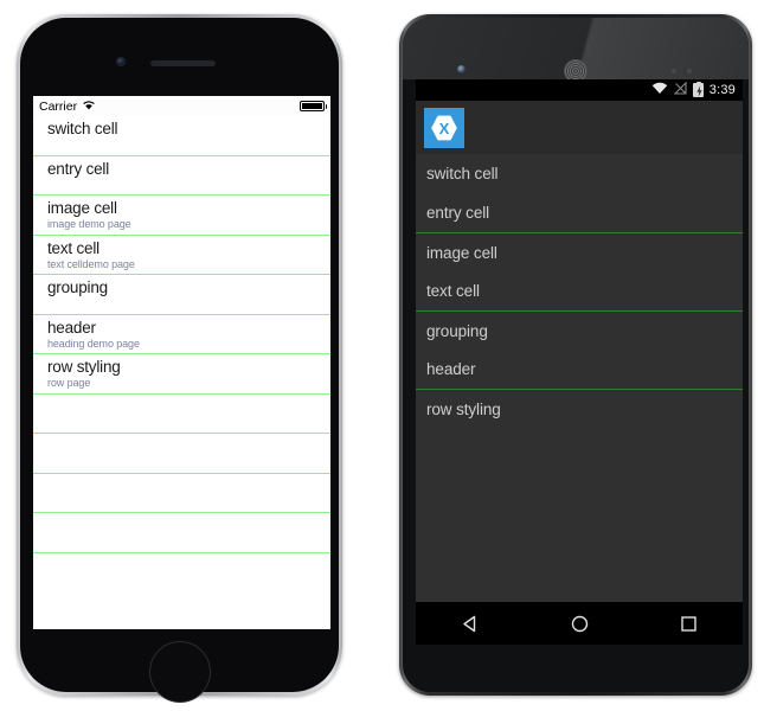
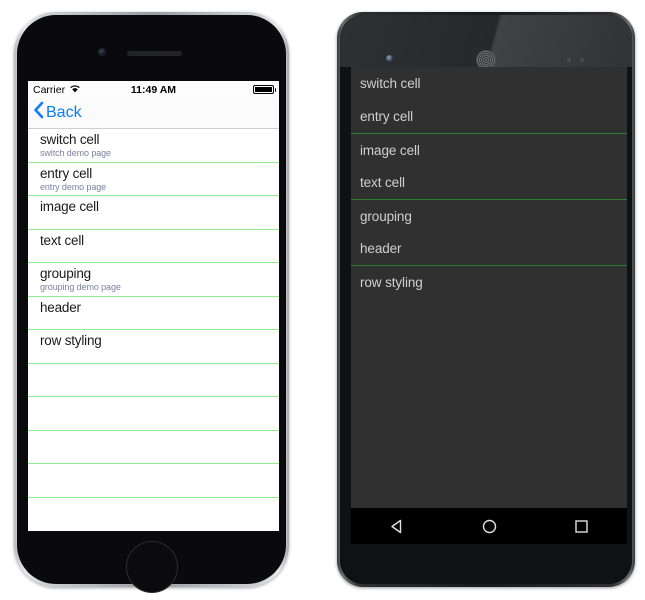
  Carrier
+ 11:49 AM
+ Back
  switch cell
+ switch demo page
  entry cell
+ entry demo page
  image cell
- image demo page
  text cell
- text celldemo page
  grouping
+ grouping demo page
  header
- heading demo page
  row styling
- row page
- 3:39
- X
  switch cell
  entry cell
  image cell
  text cell
  grouping
  header
  row styling
